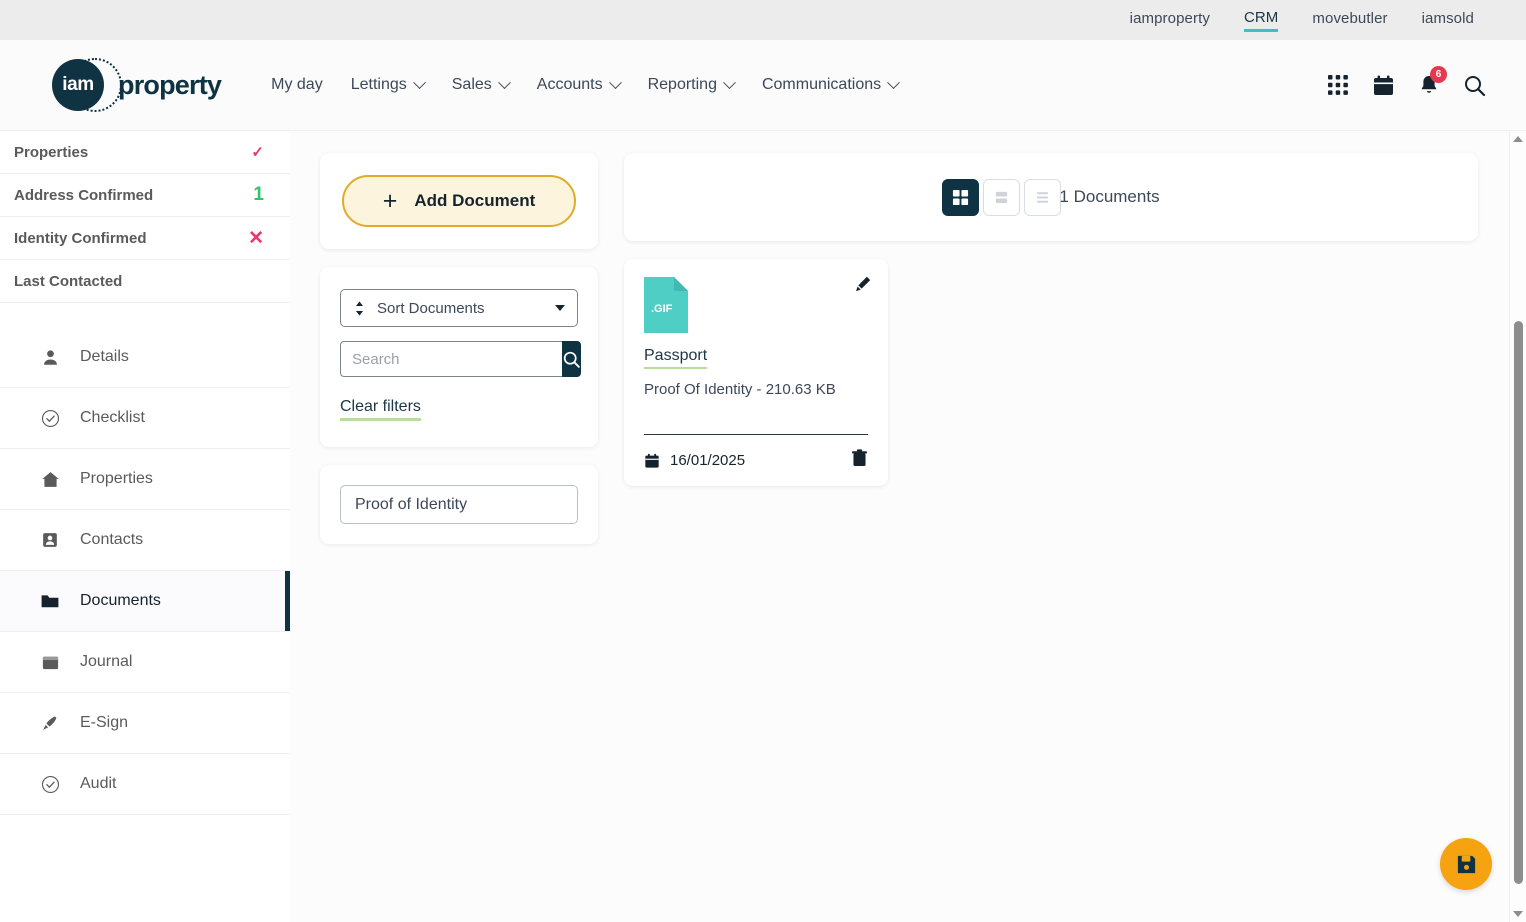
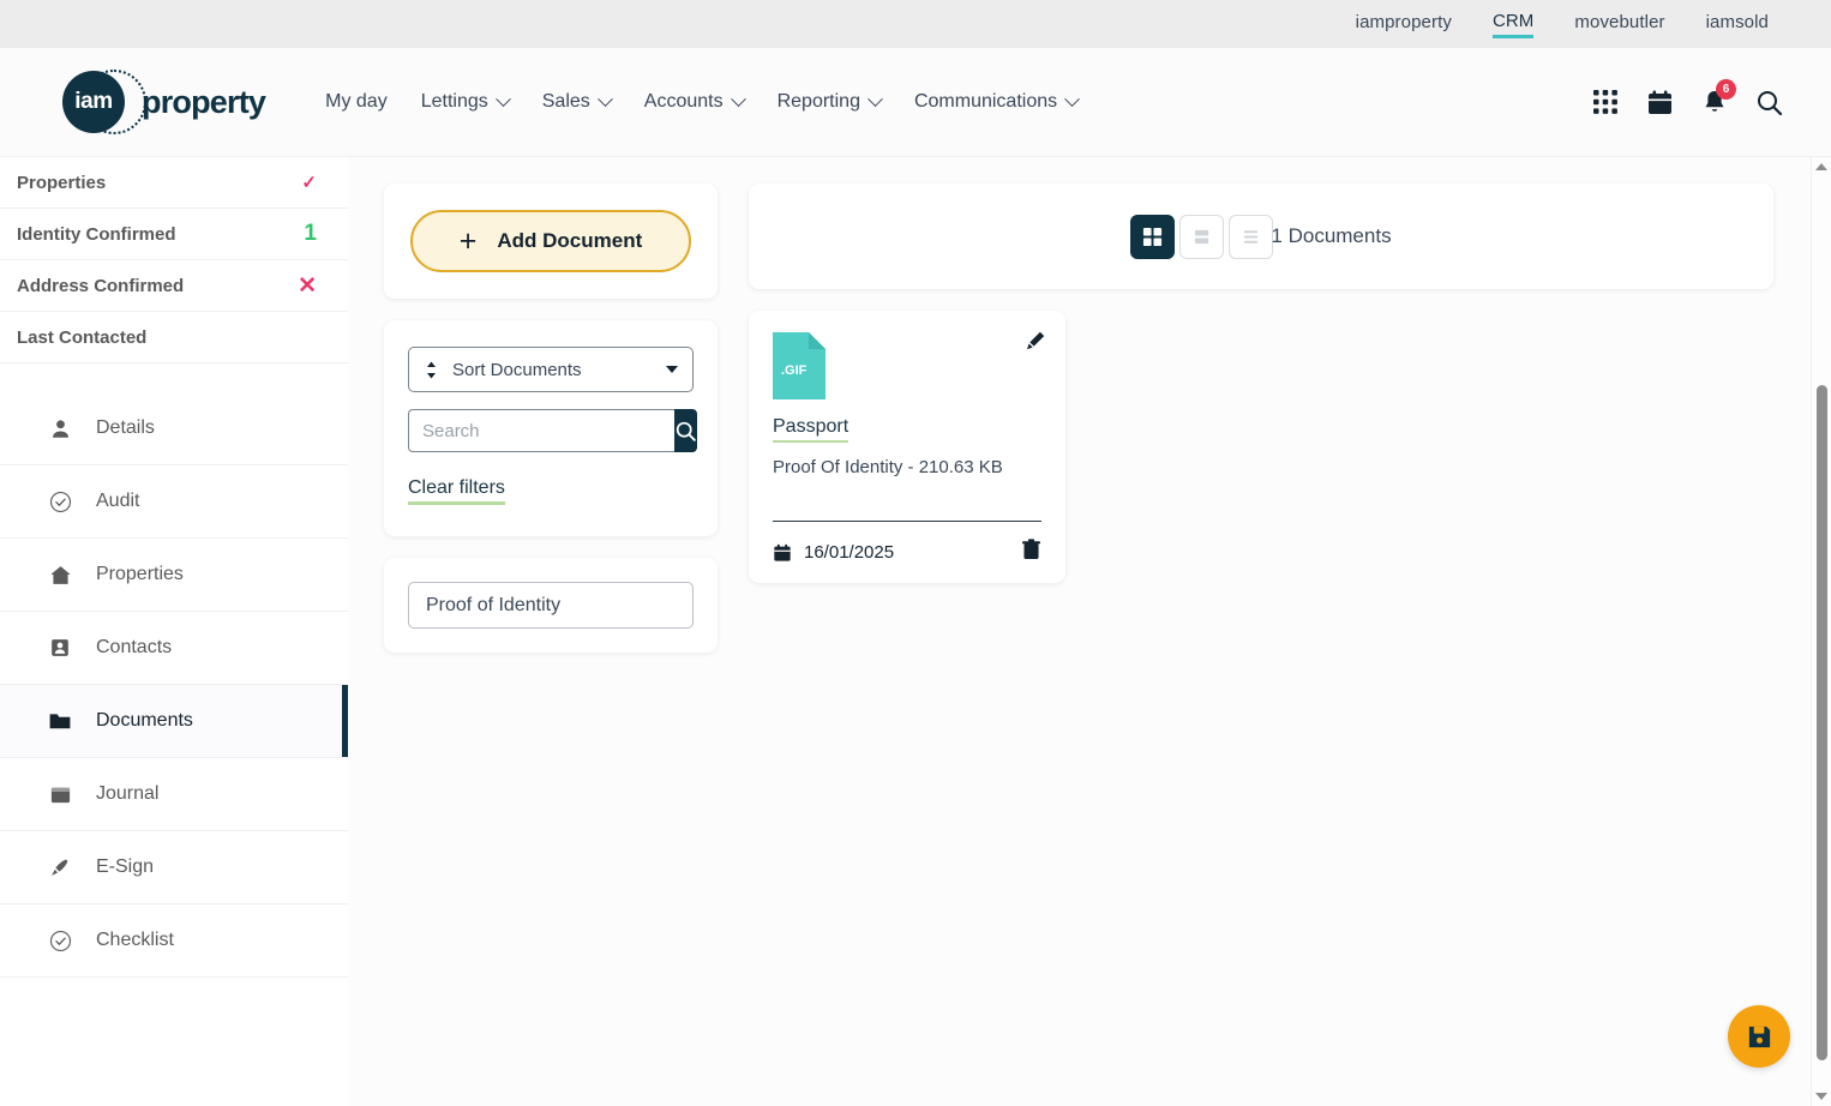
  iamproperty
  CRM
  movebutler
  iamsold
  iam
  property
  My day
  Lettings
  Sales
  Accounts
  Reporting
  Communications
  6
  Properties
  ✓
- Address Confirmed
+ Identity Confirmed
  1
- Identity Confirmed
+ Address Confirmed
  ✕
  Last Contacted
  Details
- Checklist
+ Audit
  Properties
  Contacts
  Documents
  Journal
  E-Sign
- Audit
+ Checklist
  +
  Add Document
  Sort Documents
  Search
  Clear filters
  Proof of Identity
  1 Documents
  .GIF
  Passport
  Proof Of Identity - 210.63 KB
  16/01/2025
